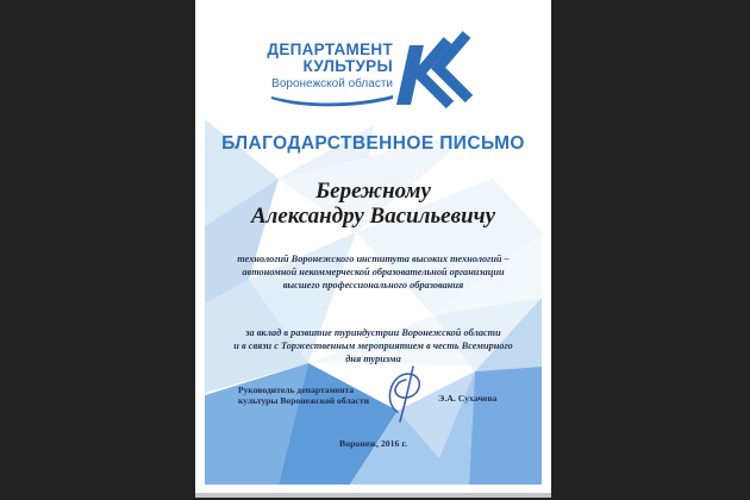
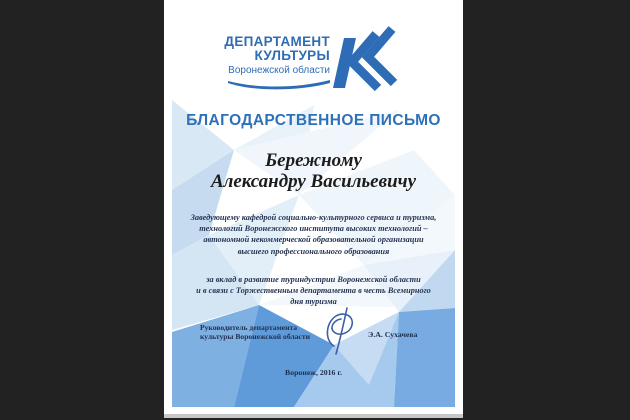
  ДЕПАРТАМЕНТ
  КУЛЬТУРЫ
  Воронежской области
  БЛАГОДАРСТВЕННОЕ ПИСЬМО
  Бережному
  Александру Васильевичу
+ Заведующему кафедрой социально-культурного сервиса и туризма,
  технологий Воронежского института высоких технологий –
  автономной некоммерческой образовательной организации
  высшего профессионального образования
  за вклад в развитие туриндустрии Воронежской области
- и в связи с Торжественным мероприятием в честь Всемирного
+ и в связи с Торжественным департамента в честь Всемирного
  дня туризма
  Руководитель департамента
  культуры Воронежской области
  Э.А. Сухачева
  Воронеж, 2016 г.
